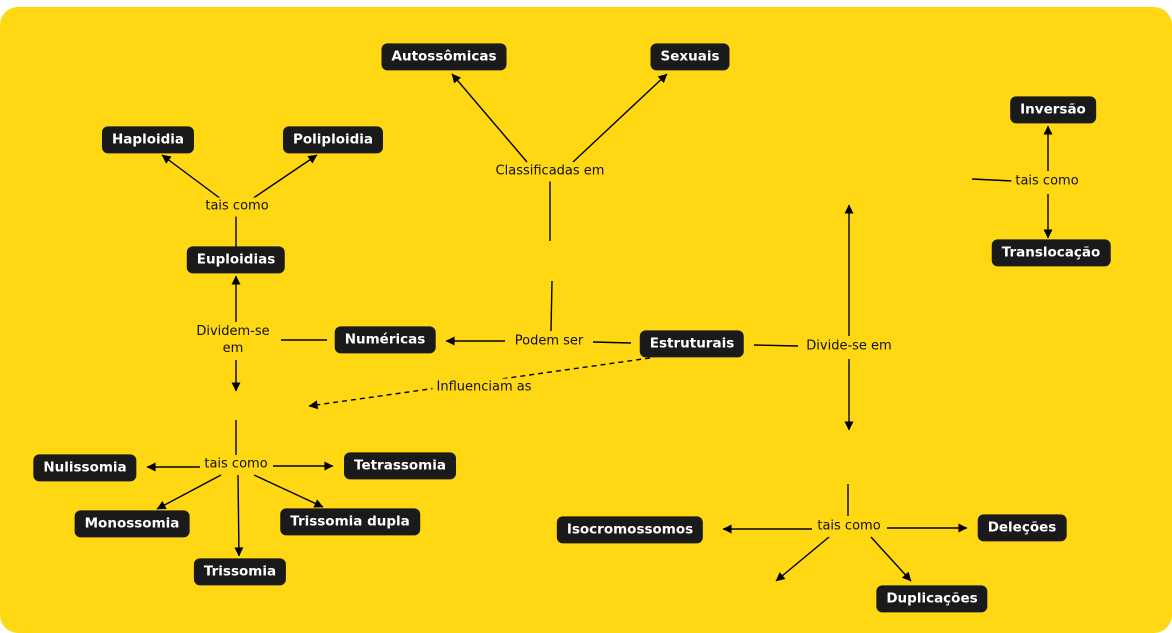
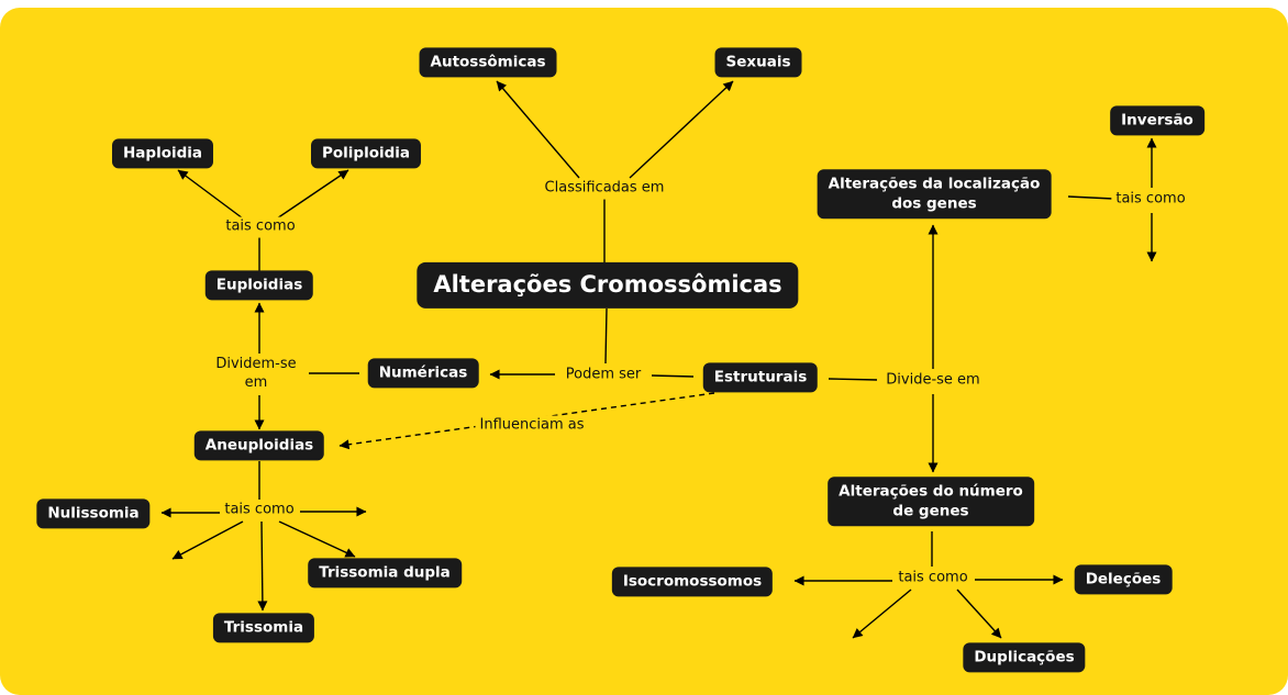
  Classificadas em
  tais como
  tais como
  Dividem-se
  em
  Podem ser
  Divide-se em
  Influenciam as
  tais como
  tais como
+ Alterações Cromossômicas
  Autossômicas
  Sexuais
  Haploidia
  Poliploidia
  Inversão
+ Alterações da localização
+ dos genes
  Euploidias
- Translocação
  Numéricas
  Estruturais
+ Aneuploidias
+ Alterações do número
+ de genes
  Nulissomia
- Tetrassomia
- Monossomia
  Trissomia dupla
  Isocromossomos
  Deleções
  Trissomia
  Duplicações
